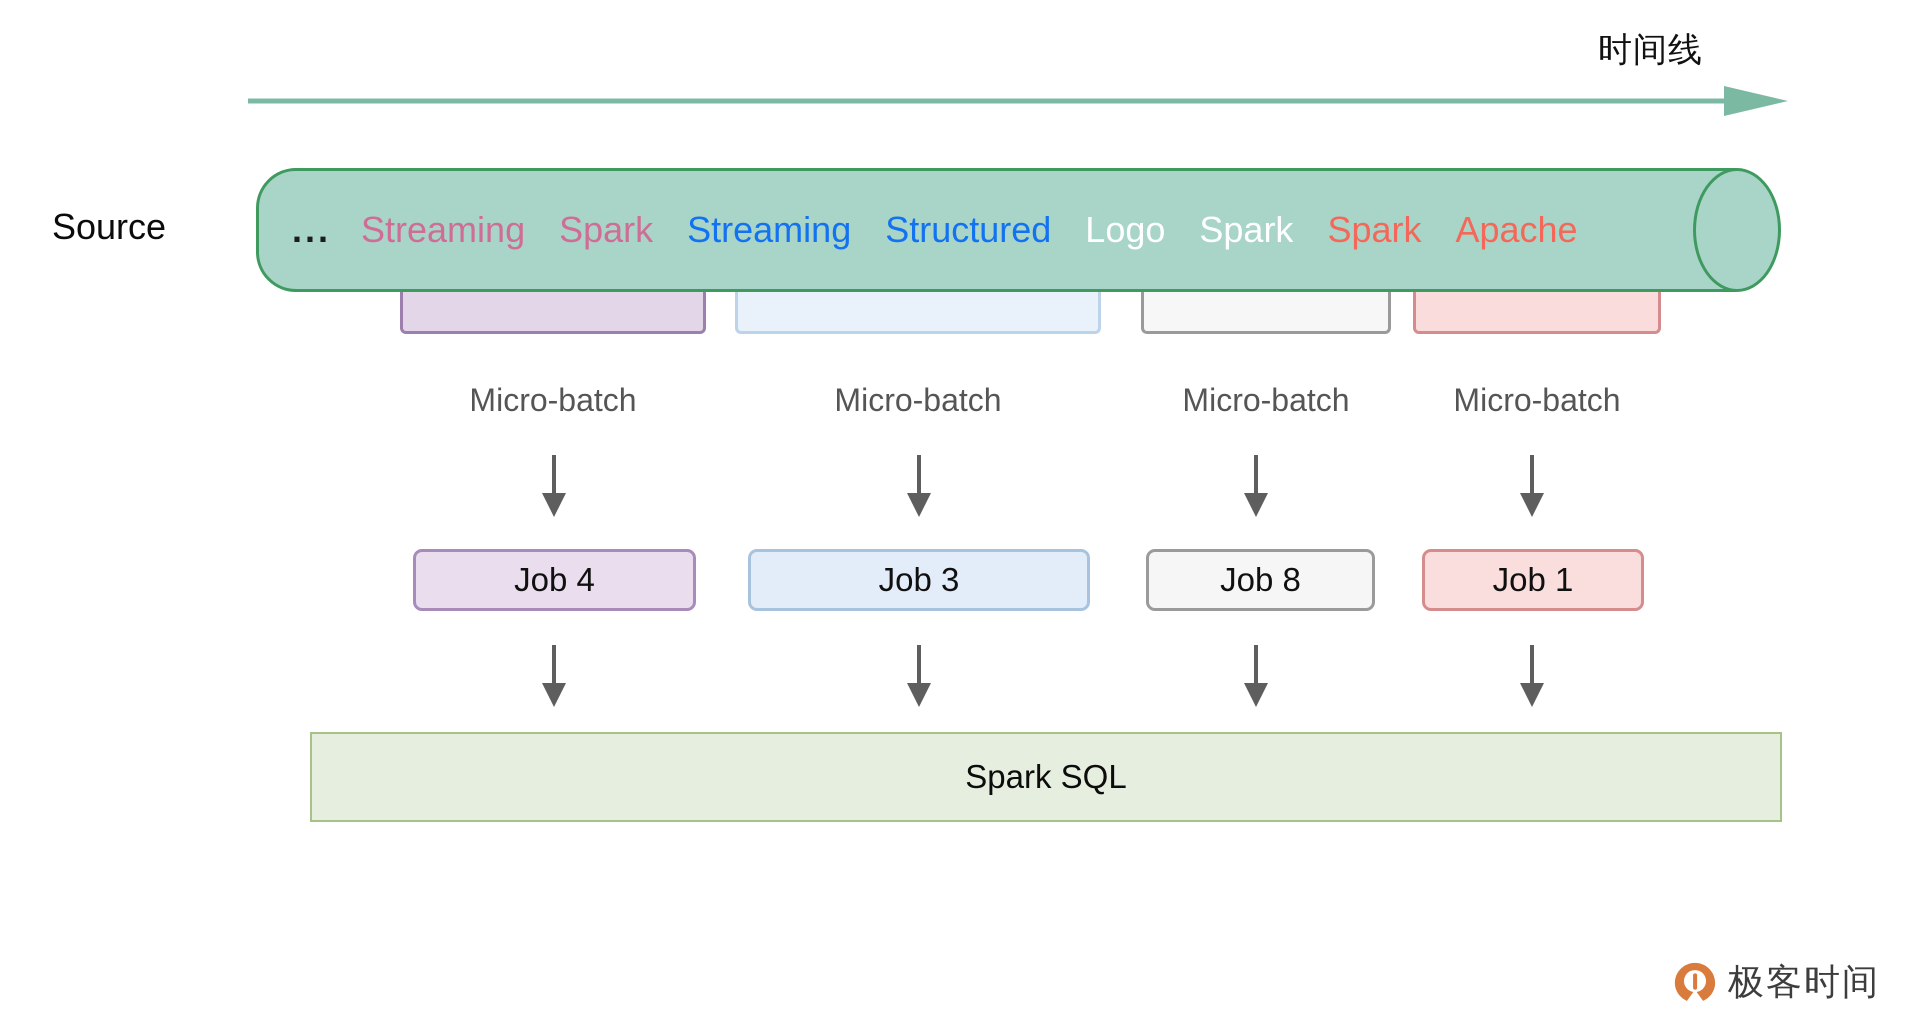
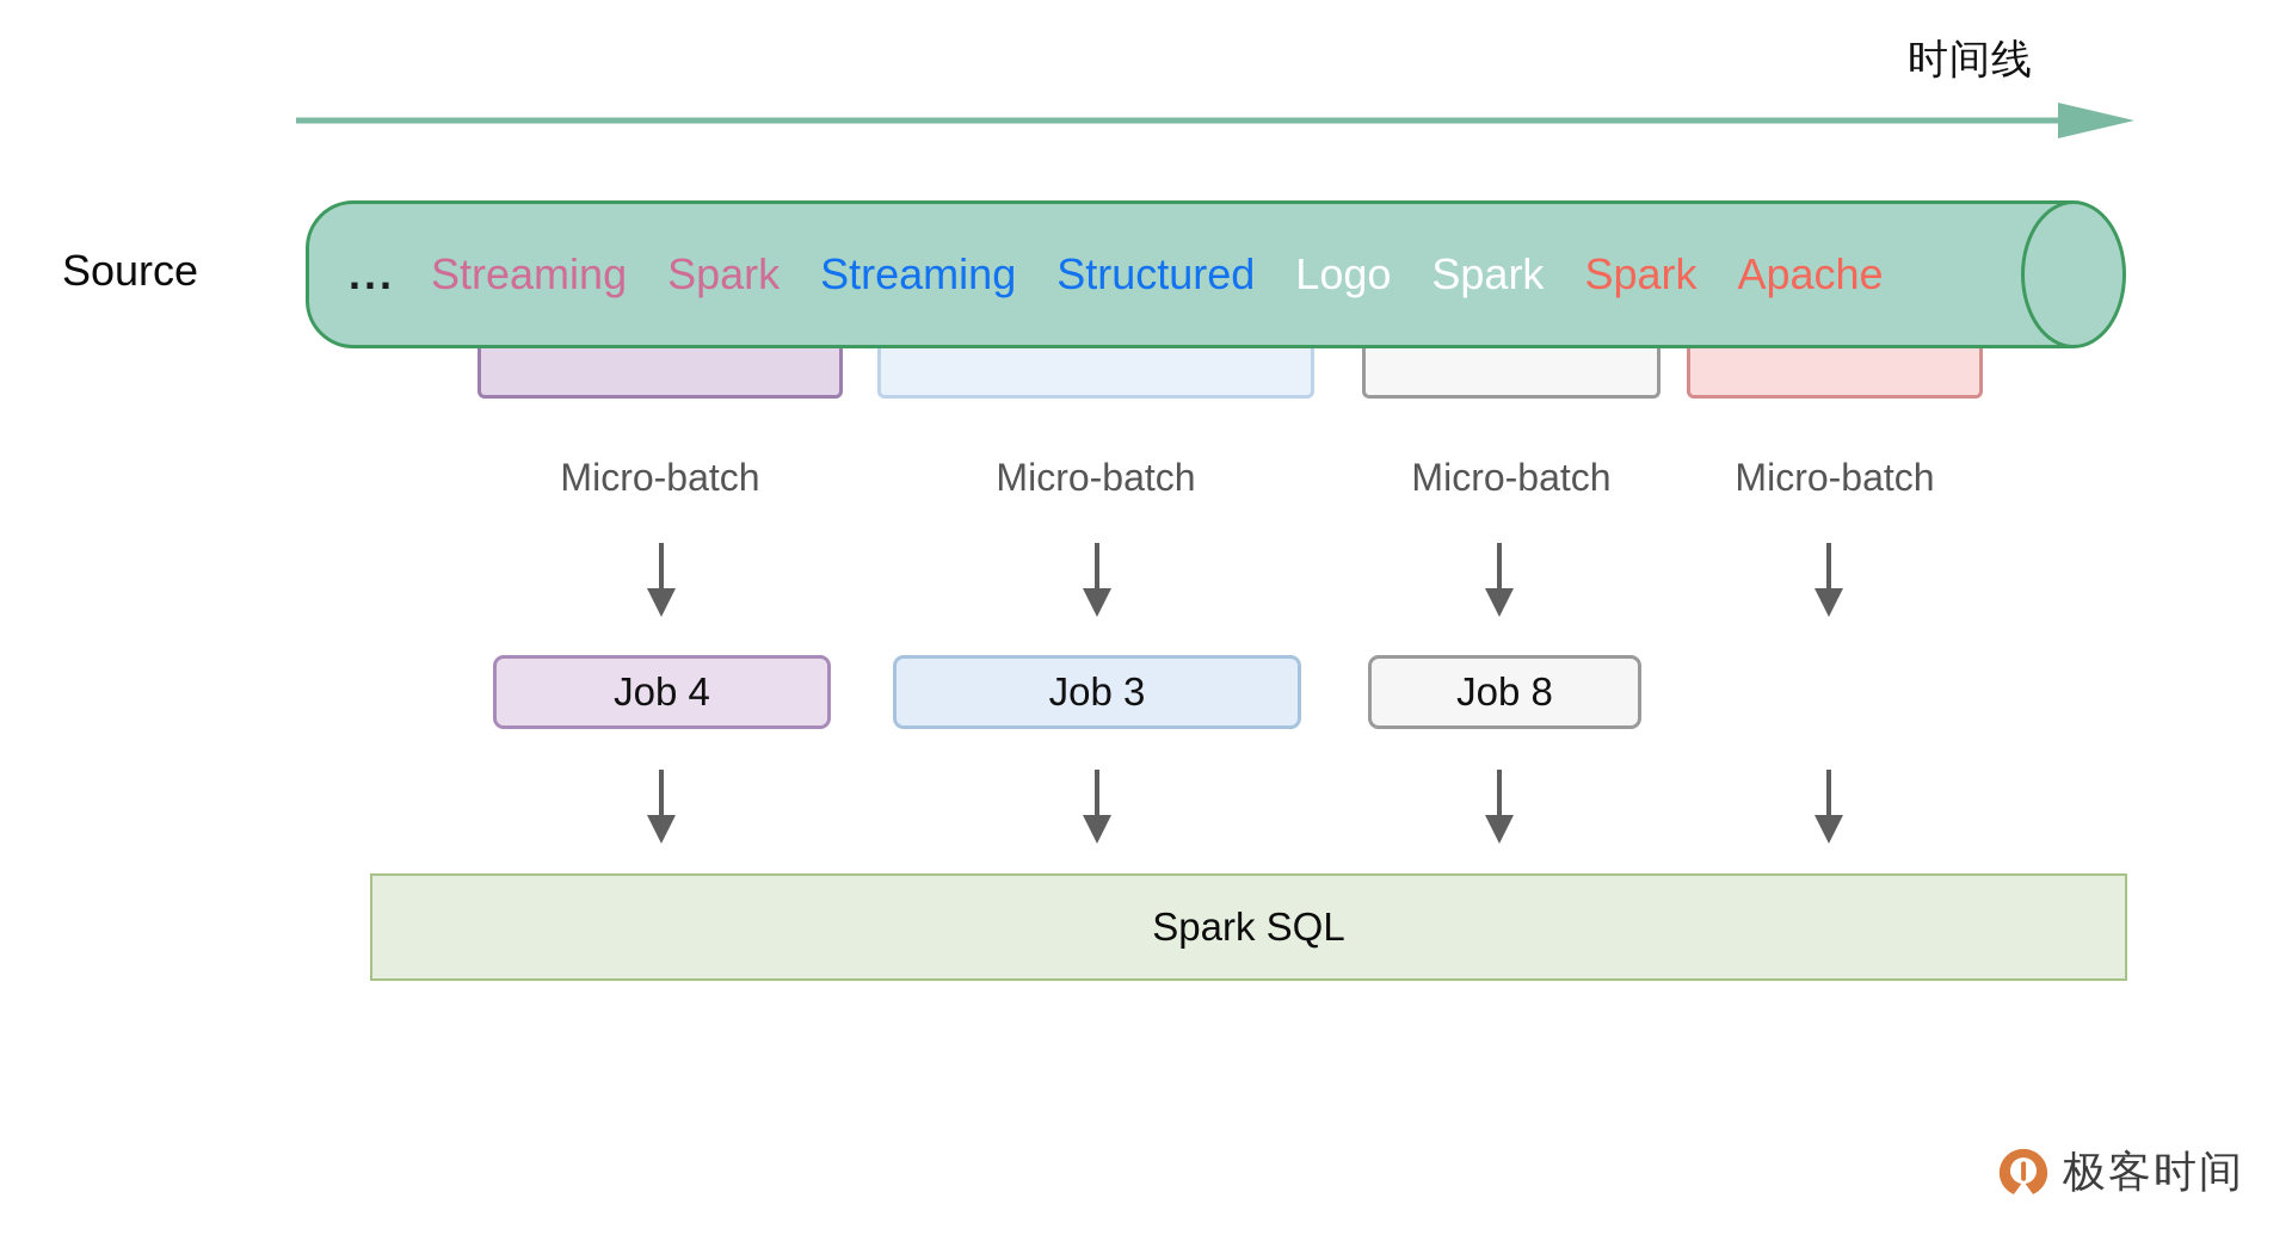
  时间线
  Source
  ...
  Streaming
  Spark
  Streaming
  Structured
  Logo
  Spark
  Spark
  Apache
  Micro-batch
  Micro-batch
  Micro-batch
  Micro-batch
  Job 4
  Job 3
  Job 8
- Job 1
  Spark SQL
  极客时间
